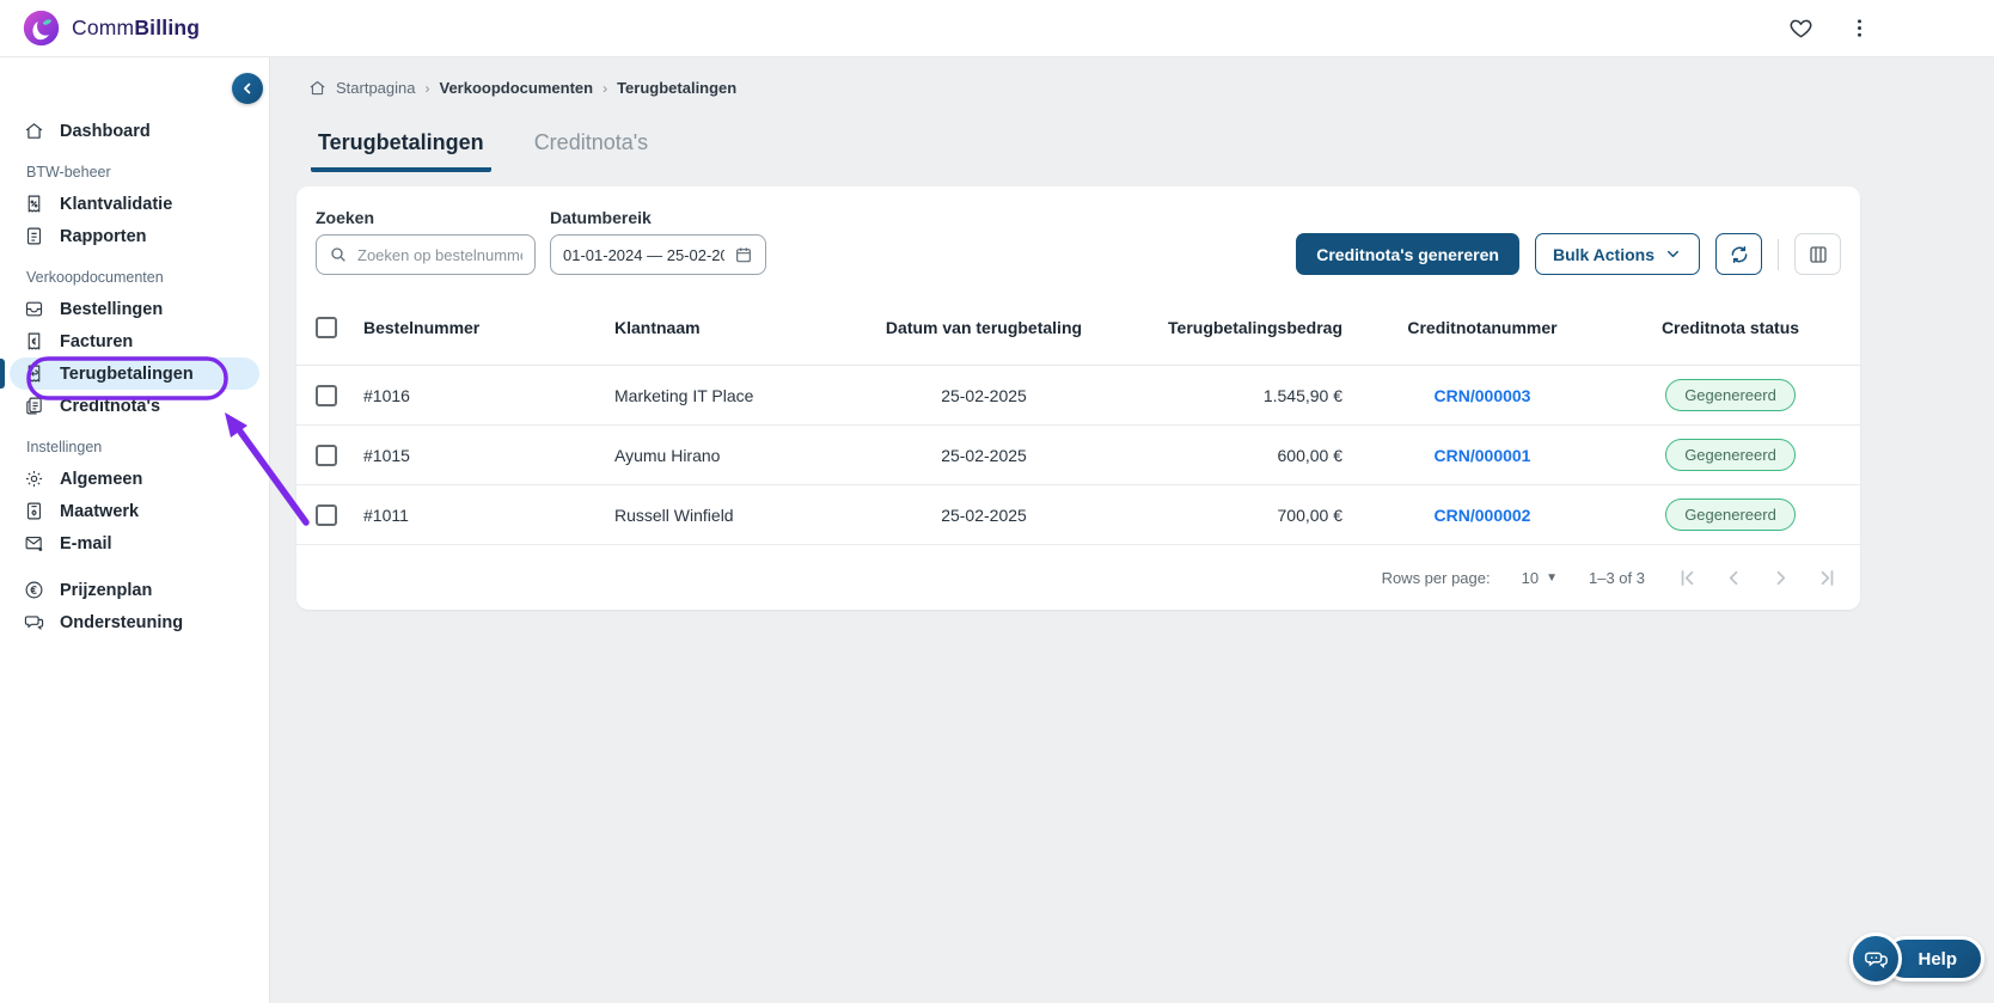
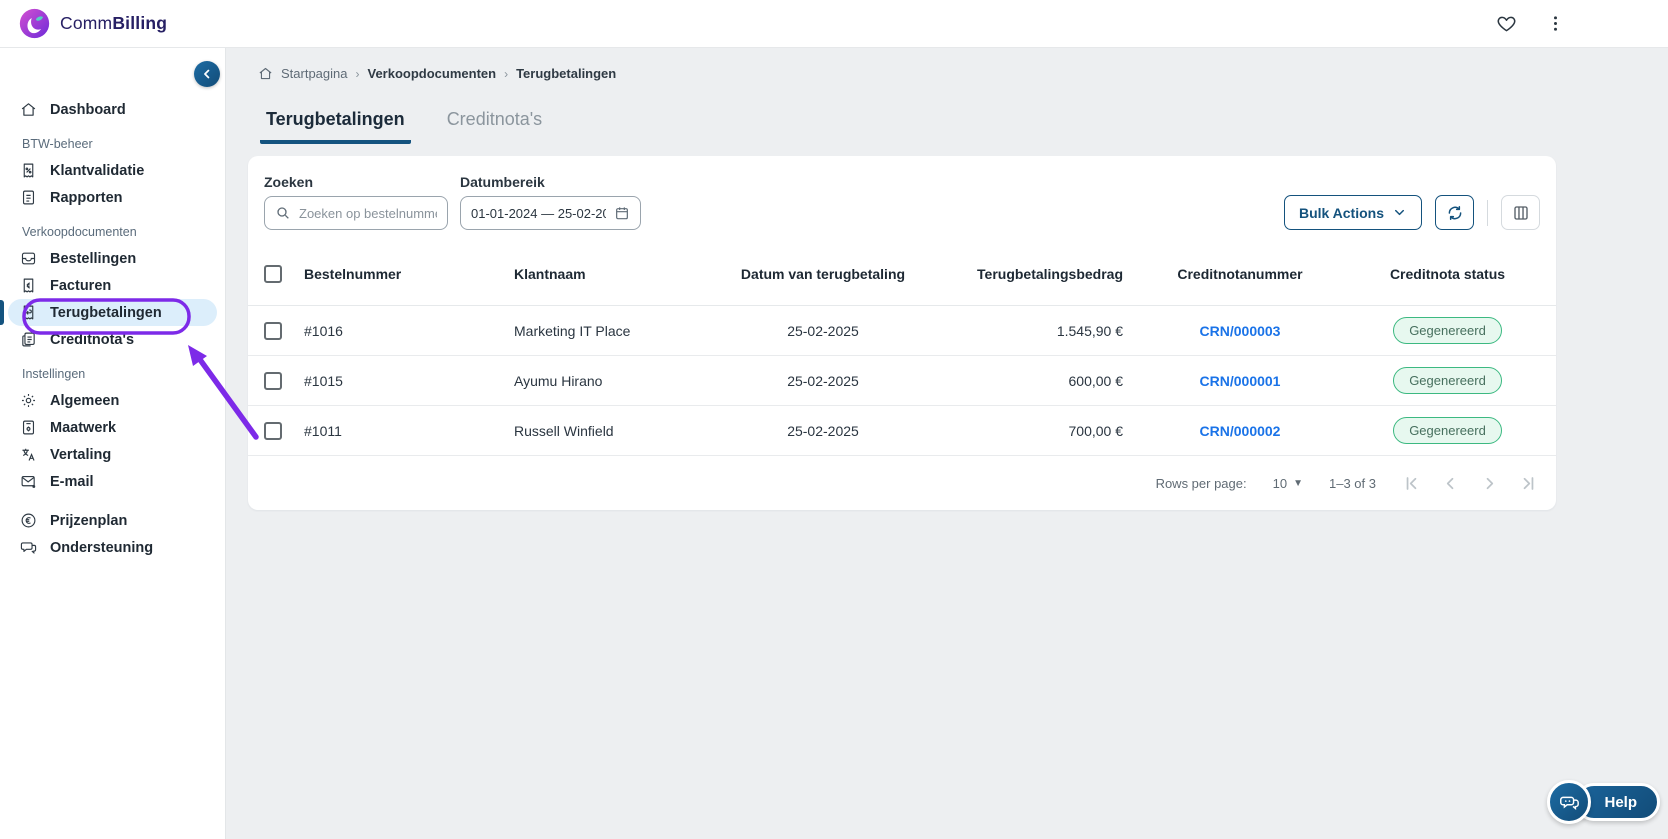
  CommBilling
  Dashboard
  BTW-beheer
  Klantvalidatie
  Rapporten
  Verkoopdocumenten
  Bestellingen
  Facturen
  Terugbetalingen
  Creditnota's
  Instellingen
  Algemeen
  Maatwerk
+ Vertaling
  E-mail
  Prijzenplan
  Ondersteuning
  Startpagina
  ›
  Verkoopdocumenten
  ›
  Terugbetalingen
  Terugbetalingen
  Creditnota's
  Zoeken
  Zoeken op bestelnumm
  Datumbereik
  01-01-2024 — 25-02-2
- Creditnota's genereren
  Bulk Actions
  Bestelnummer
  Klantnaam
  Datum van terugbetaling
  Terugbetalingsbedrag
  Creditnotanummer
  Creditnota status
  #1016
  Marketing IT Place
  25-02-2025
  1.545,90 €
  CRN/000003
  Gegenereerd
  #1015
  Ayumu Hirano
  25-02-2025
  600,00 €
  CRN/000001
  Gegenereerd
  #1011
  Russell Winfield
  25-02-2025
  700,00 €
  CRN/000002
  Gegenereerd
  Rows per page:
  10
  ▼
  1–3 of 3
  Help
